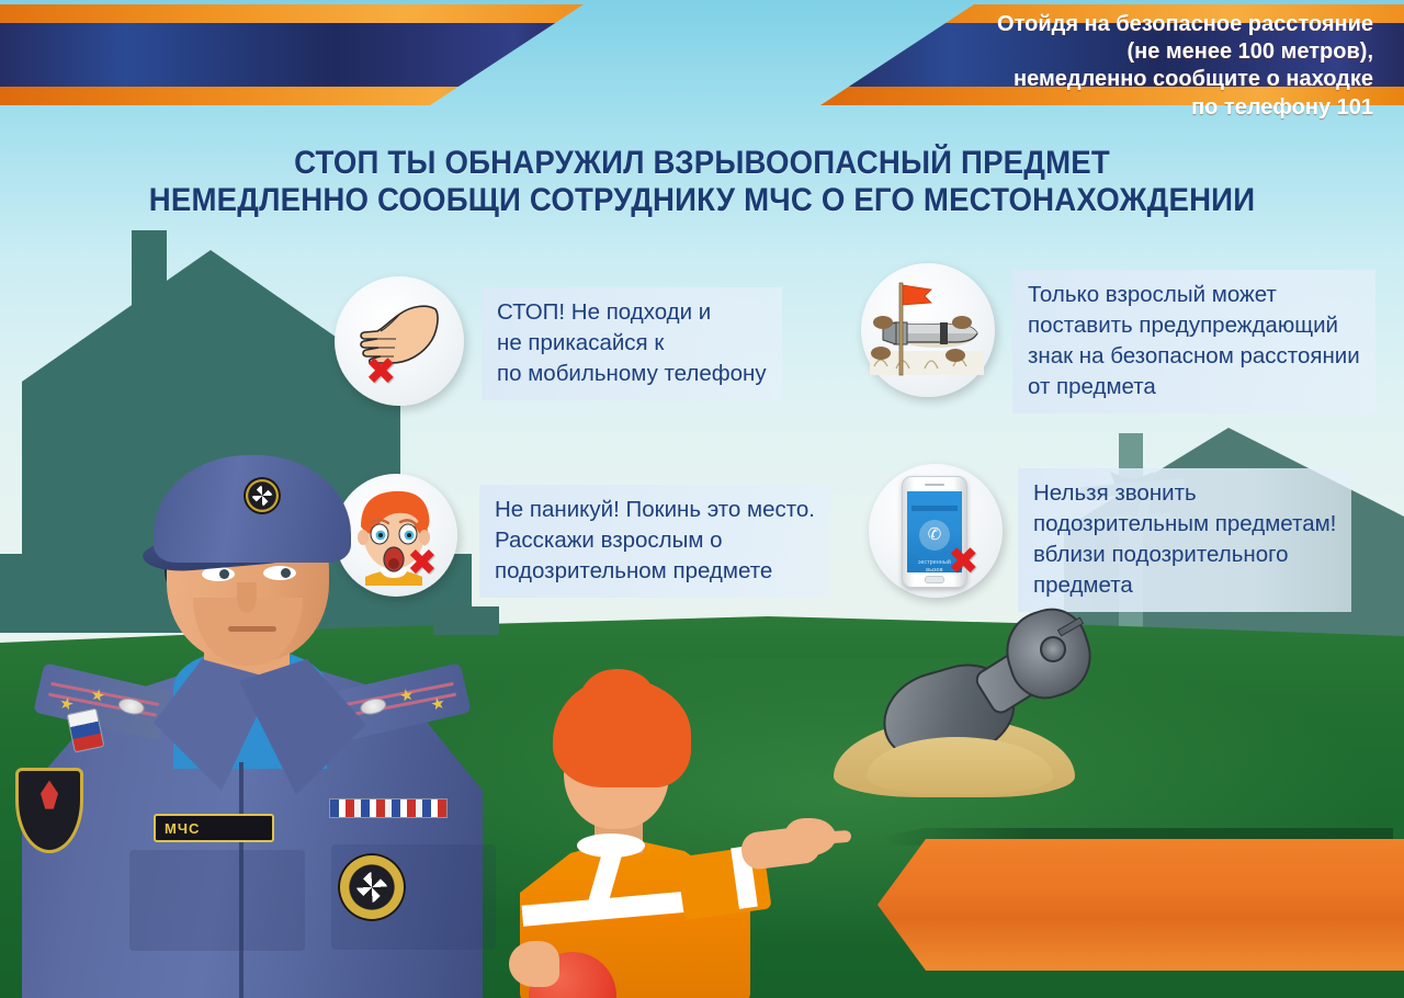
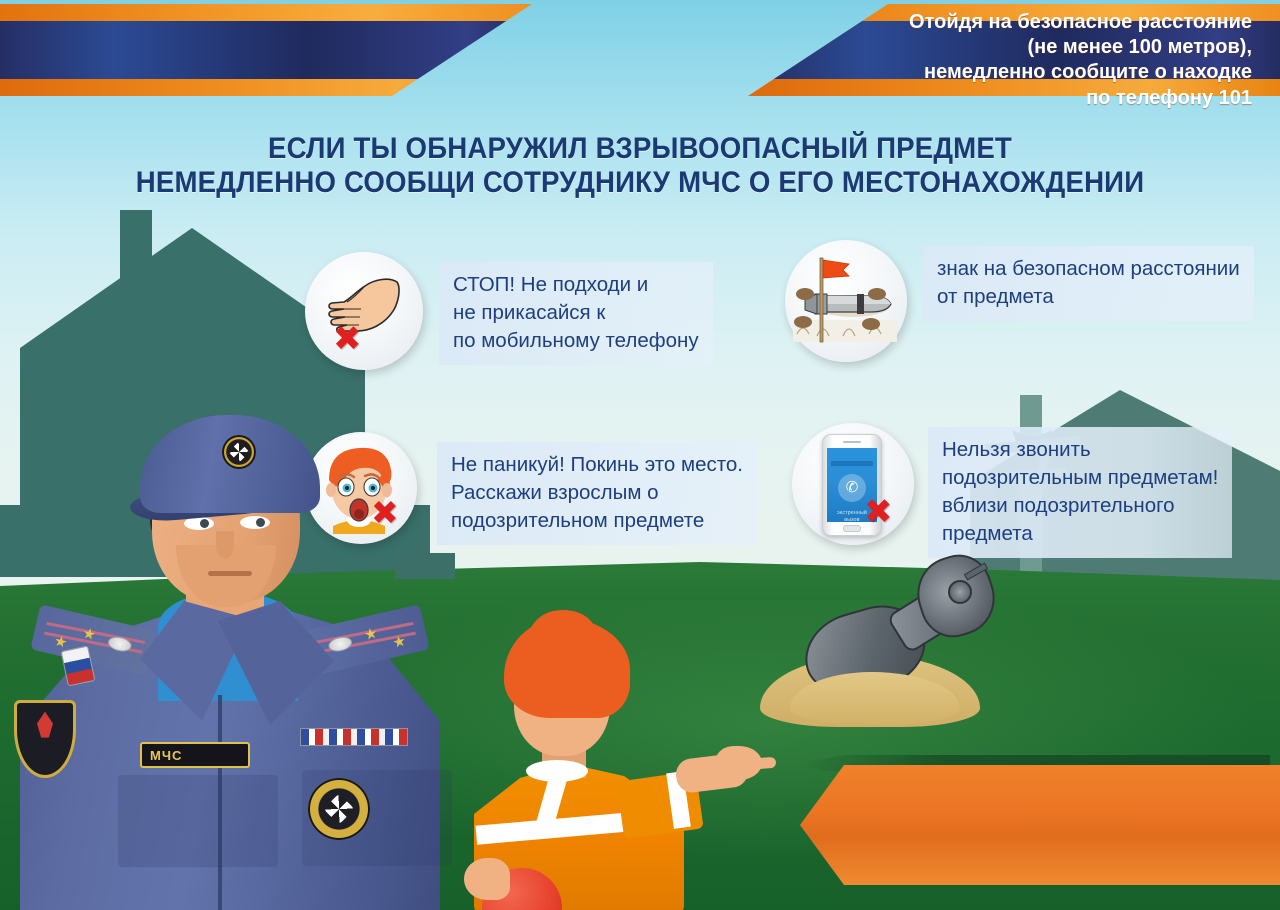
- СТОП ТЫ ОБНАРУЖИЛ ВЗРЫВООПАСНЫЙ ПРЕДМЕТ
+ ЕСЛИ ТЫ ОБНАРУЖИЛ ВЗРЫВООПАСНЫЙ ПРЕДМЕТ
  НЕМЕДЛЕННО СООБЩИ СОТРУДНИКУ МЧС О ЕГО МЕСТОНАХОЖДЕНИИ
  ✖
  СТОП! Не подходи и
  не прикасайся к
  по мобильному телефону
- Только взрослый может
- поставить предупреждающий
  знак на безопасном расстоянии
  от предмета
  ✖
  Не паникуй! Покинь это место.
  Расскажи взрослым о
  подозрительном предмете
  ✆
  ✖
  Нельзя звонить
  подозрительным предметам!
  вблизи подозрительного
  предмета
  МЧС
  Отойдя на безопасное расстояние
  (не менее 100 метров),
  немедленно сообщите о находке
  по телефону 101
